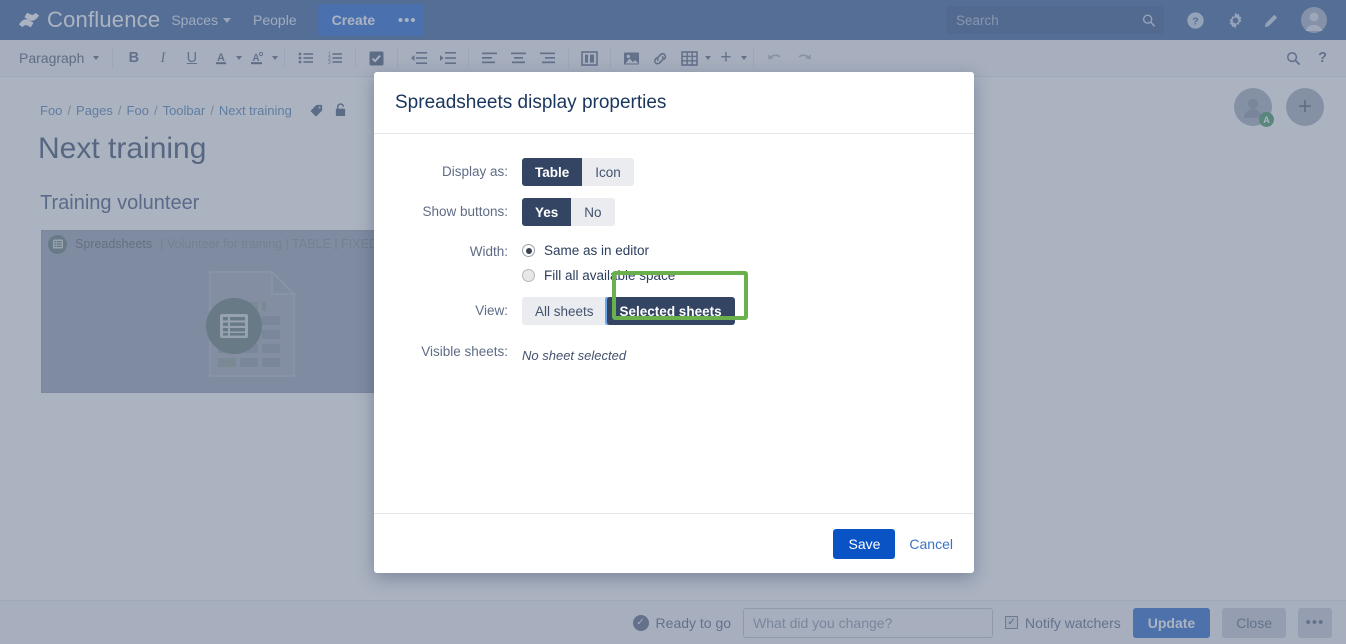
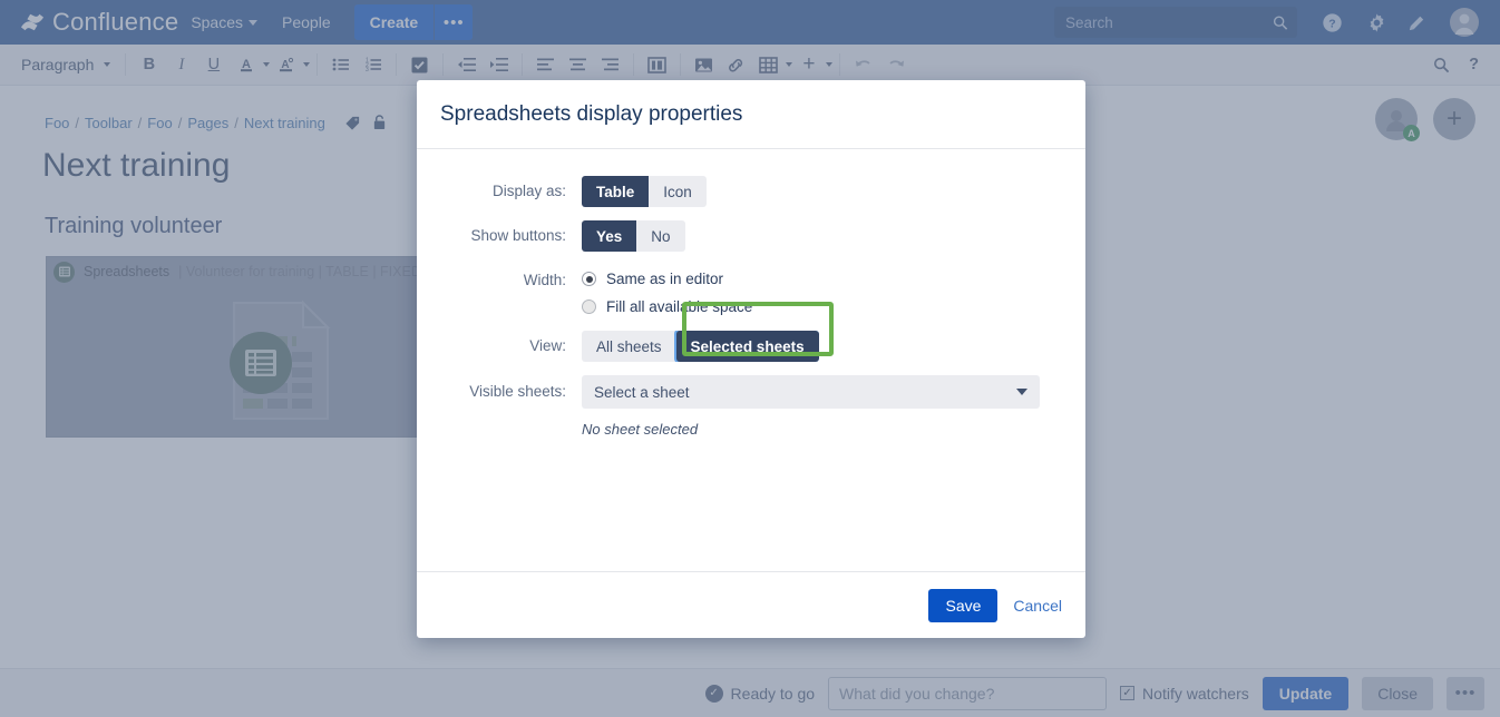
  Confluence
  Spaces
  People
  Create
  •••
  Search
  ?
  Paragraph
  B
  I
  U
  A
  A
  +
  ?
  Foo
  /
- Pages
+ Toolbar
  /
  Foo
  /
- Toolbar
+ Pages
  /
  Next training
  Next training
  Training volunteer
  Spreadsheets
  A
  +
  ✓
  Ready to go
  What did you change?
  ✓
  Notify watchers
  Update
  Close
  •••
  Spreadsheets display properties
  Display as:
  Table
  Icon
  Show buttons:
  Yes
  No
  Width:
  Same as in editor
  Fill all available space
  View:
  All sheets
  Selected sheets
  Visible sheets:
+ Select a sheet
  No sheet selected
  Save
  Cancel
